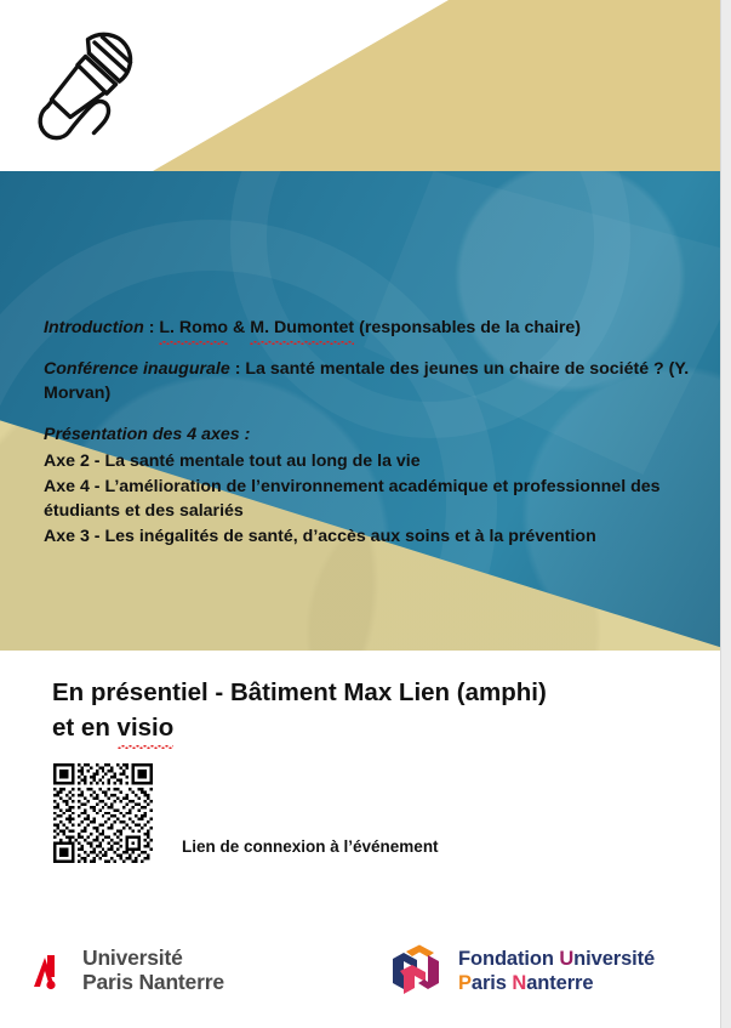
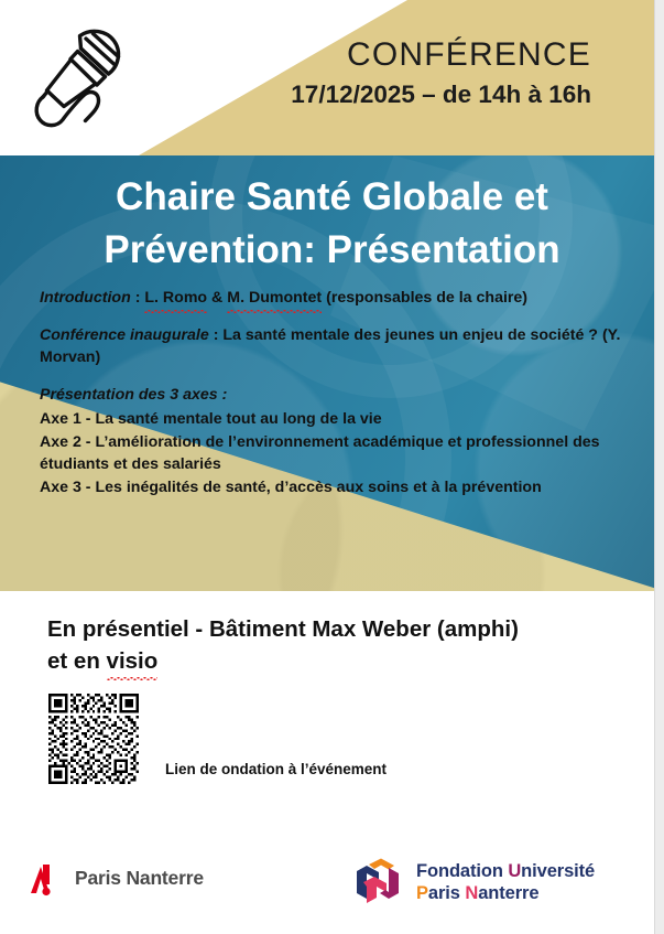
+ CONFÉRENCE
+ 17/12/2025 – de 14h à 16h
+ Chaire Santé Globale et
+ Prévention: Présentation
  Introduction : L. Romo & M. Dumontet (responsables de la chaire)
- Conférence inaugurale : La santé mentale des jeunes un chaire de société ? (Y. Morvan)
+ Conférence inaugurale : La santé mentale des jeunes un enjeu de société ? (Y. Morvan)
- Présentation des 4 axes :
+ Présentation des 3 axes :
- Axe 2 - La santé mentale tout au long de la vie
+ Axe 1 - La santé mentale tout au long de la vie
- Axe 4 - L’amélioration de l’environnement académique et professionnel des étudiants et des salariés
+ Axe 2 - L’amélioration de l’environnement académique et professionnel des étudiants et des salariés
  Axe 3 - Les inégalités de santé, d’accès aux soins et à la prévention
- En présentiel - Bâtiment Max Lien (amphi)
+ En présentiel - Bâtiment Max Weber (amphi)
  et en visio
- Lien de connexion à l’événement
+ Lien de ondation à l’événement
- Université
  Paris Nanterre
  Fondation Université
  Paris Nanterre
